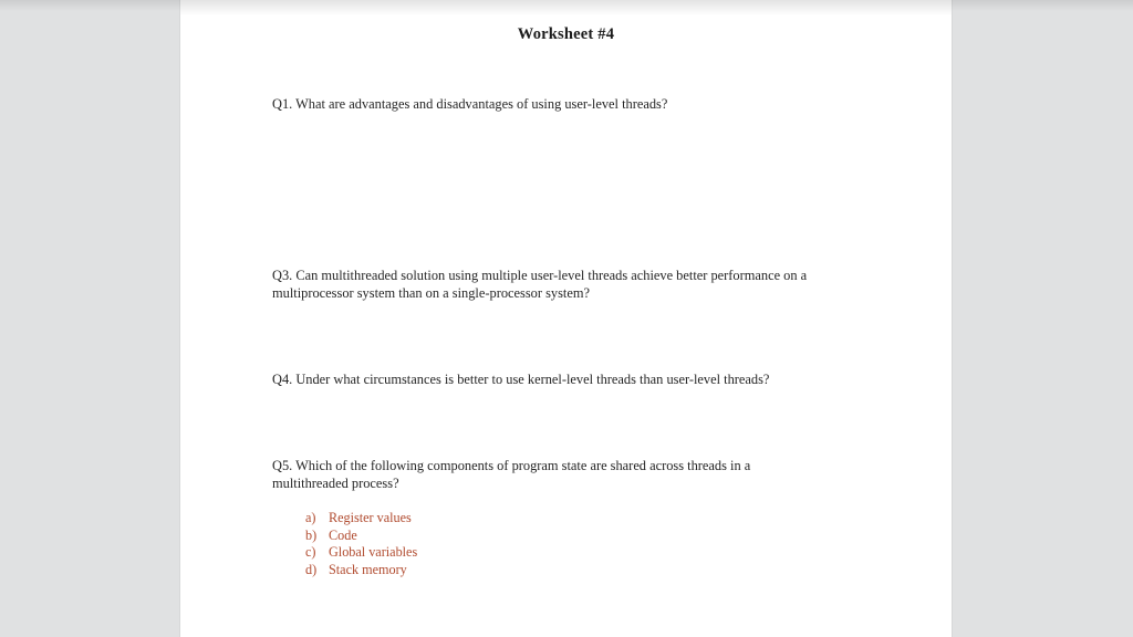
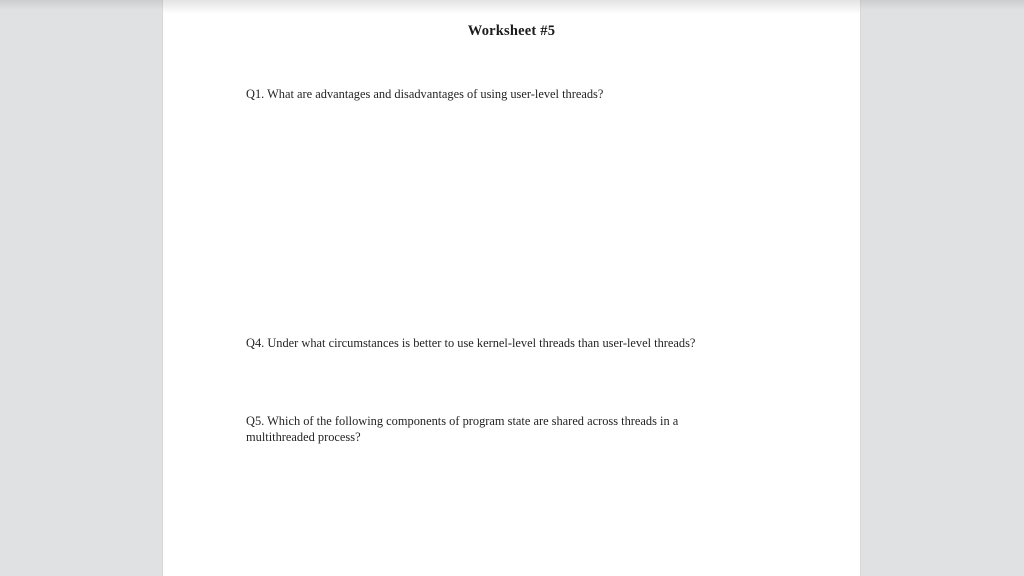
- Worksheet #4
+ Worksheet #5
  Q1. What are advantages and disadvantages of using user-level threads?
- Q3. Can multithreaded solution using multiple user-level threads achieve better performance on a multiprocessor system than on a single-processor system?
  Q4. Under what circumstances is better to use kernel-level threads than user-level threads?
  Q5. Which of the following components of program state are shared across threads in a multithreaded process?
- a)
- Register values
- b)
- Code
- c)
- Global variables
- d)
- Stack memory
